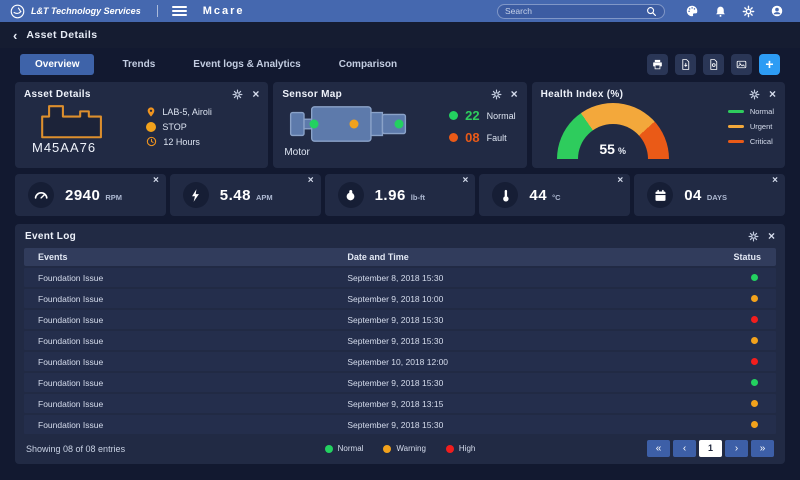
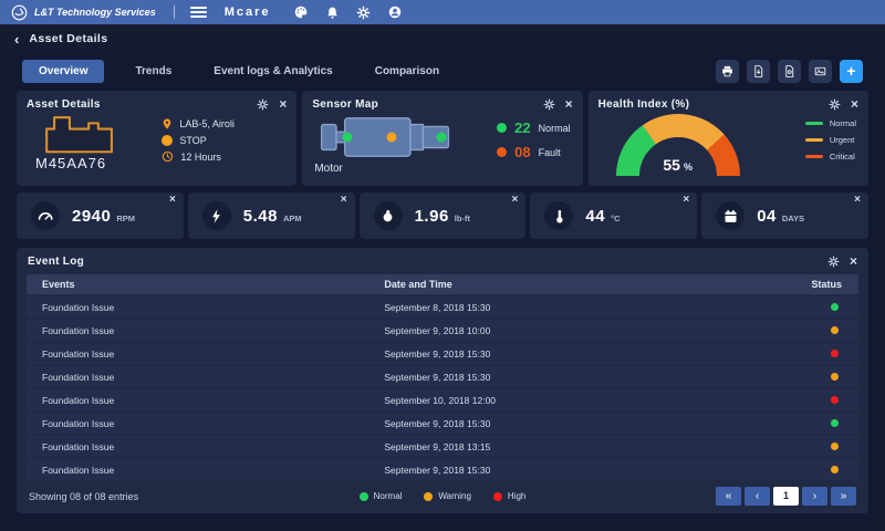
  L&T Technology Services
  Mcare
- Search
  ‹
  Asset Details
  Overview
  Trends
  Event logs & Analytics
  Comparison
  +
  Asset Details
  ×
  M45AA76
  LAB-5, Airoli
  STOP
  12 Hours
  Sensor Map
  ×
  Motor
  22
  Normal
  08
  Fault
  Health Index (%)
  ×
  55 %
  Normal
  Urgent
  Critical
  ×
  2940
  RPM
  ×
  5.48
  APM
  ×
  1.96
  lb-ft
  ×
  44
  °C
  ×
  04
  DAYS
  Event Log
  ×
  Events
  Date and Time
  Status
  Foundation Issue
  September 8, 2018 15:30
  Foundation Issue
  September 9, 2018 10:00
  Foundation Issue
  September 9, 2018 15:30
  Foundation Issue
  September 9, 2018 15:30
  Foundation Issue
  September 10, 2018 12:00
  Foundation Issue
  September 9, 2018 15:30
  Foundation Issue
  September 9, 2018 13:15
  Foundation Issue
  September 9, 2018 15:30
  Showing 08 of 08 entries
  Normal
  Warning
  High
  «
  ‹
  1
  ›
  »
